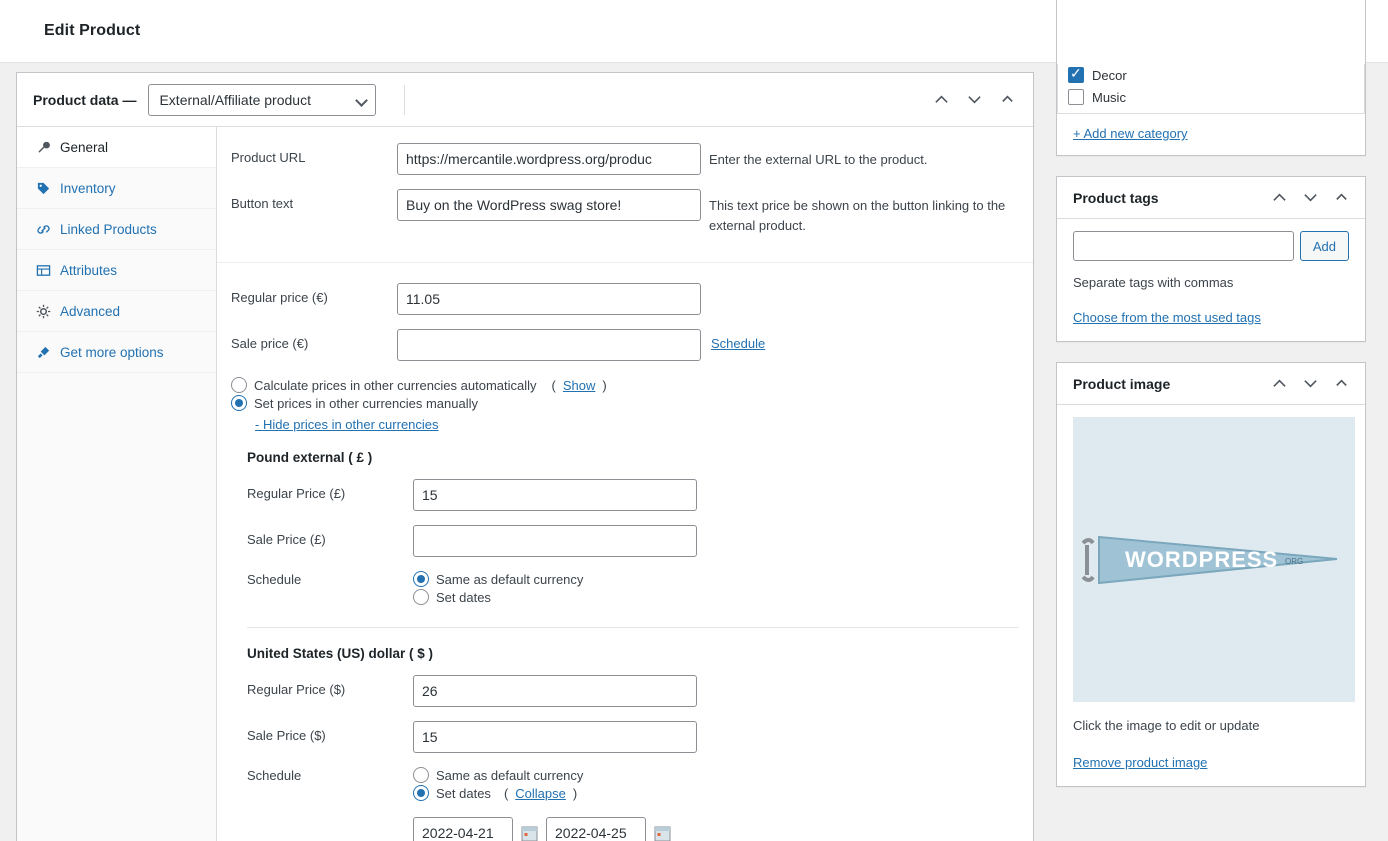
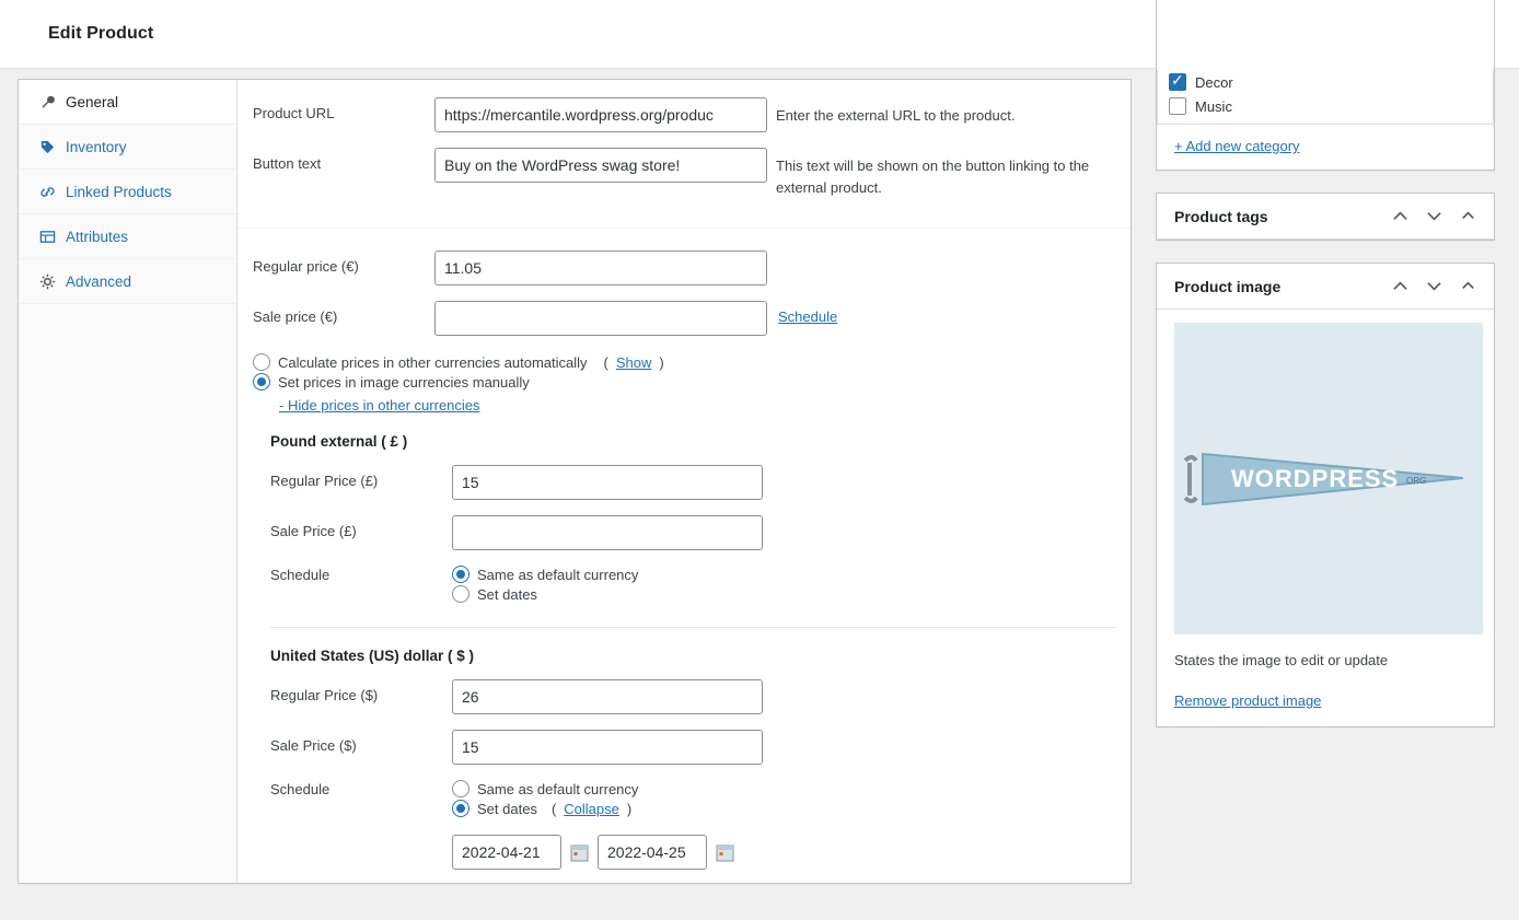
  Edit Product
- Product data —
- External/Affiliate product
  General
  Inventory
  Linked Products
  Attributes
  Advanced
- Get more options
  Product URL
  https://mercantile.wordpress.org/produc
  Enter the external URL to the product.
  Button text
  Buy on the WordPress swag store!
- This text price be shown on the button linking to the external product.
+ This text will be shown on the button linking to the external product.
  Regular price (€)
  11.05
  Sale price (€)
  Schedule
  Calculate prices in other currencies automatically
  (
  Show
  )
- Set prices in other currencies manually
+ Set prices in image currencies manually
  - Hide prices in other currencies
  Pound external ( £ )
  Regular Price (£)
  15
  Sale Price (£)
  Schedule
  Same as default currency
  Set dates
  United States (US) dollar ( $ )
  Regular Price ($)
  26
  Sale Price ($)
  15
  Schedule
  Same as default currency
  Set dates
  (
  Collapse
  )
  2022-04-21
  2022-04-25
  Decor
  Music
  + Add new category
  Product tags
- Add
- Separate tags with commas
- Choose from the most used tags
  Product image
  WORDPRESS
  ORG
- Click the image to edit or update
+ States the image to edit or update
  Remove product image
